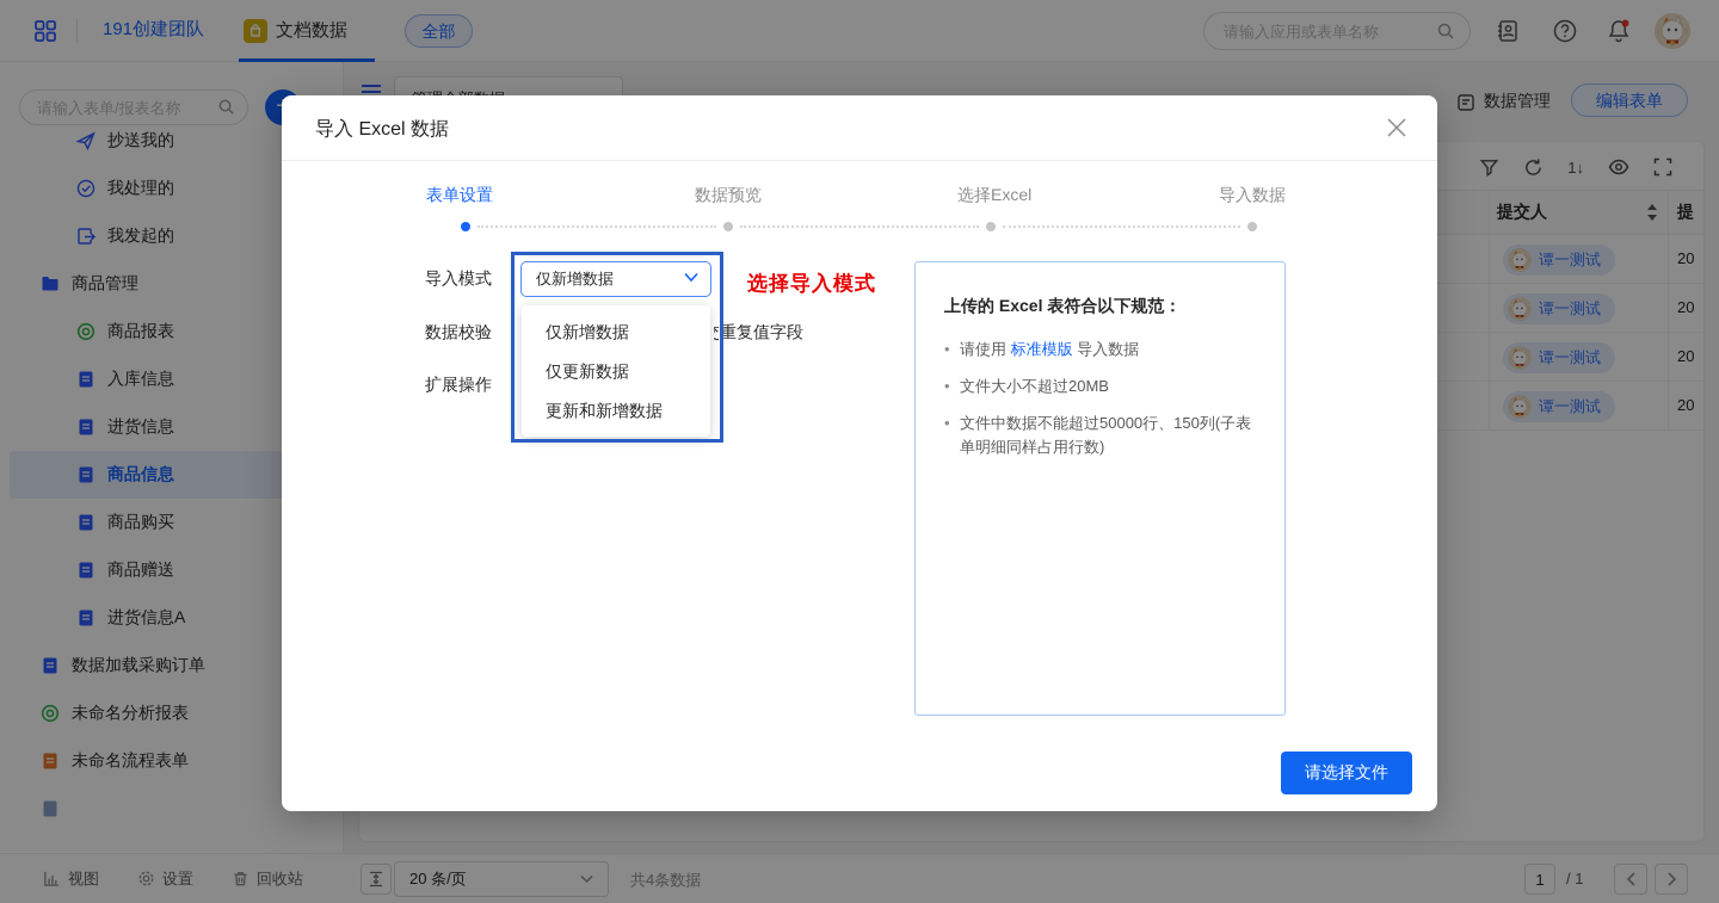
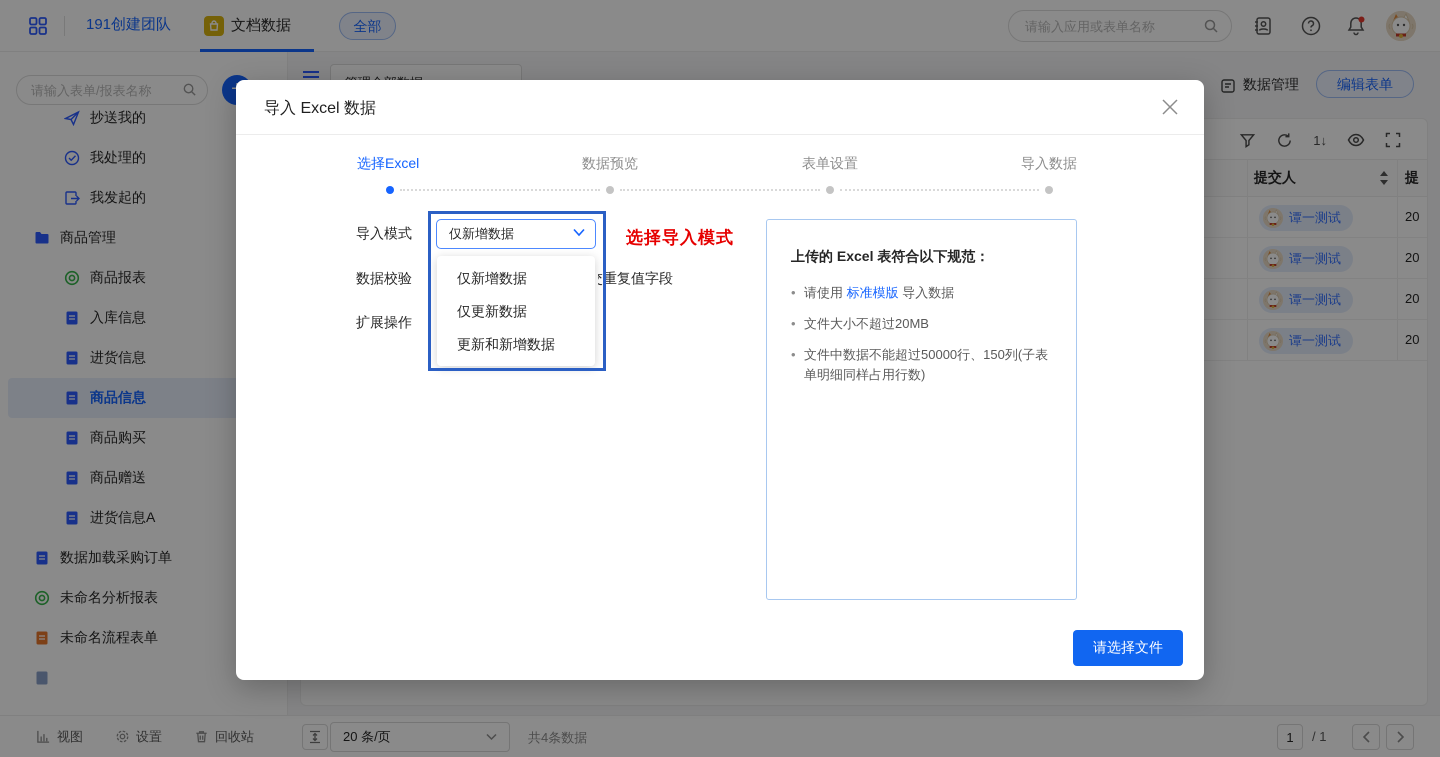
  191创建团队
  文档数据
  全部
  请输入应用或表单名称
  请输入表单/报表名称
  抄送我的
  我处理的
  我发起的
  商品管理
  商品报表
  入库信息
  进货信息
  商品信息
  商品购买
  商品赠送
  进货信息A
  数据加载采购订单
  未命名分析报表
  未命名流程表单
  视图
  设置
  回收站
  数据管理
  编辑表单
  1↓
  提交人
  提
  谭一测试
  20
  谭一测试
  20
  谭一测试
  20
  谭一测试
  20
  20 条/页
  共4条数据
  1
  / 1
  导入 Excel 数据
- 表单设置
+ 选择Excel
  数据预览
- 选择Excel
+ 表单设置
  导入数据
  导入模式
  数据校验
  扩展操作
  重复值字段
  仅新增数据
  仅新增数据
  仅更新数据
  更新和新增数据
  选择导入模式
  上传的 Excel 表符合以下规范：
  请使用 标准模版 导入数据
  文件大小不超过20MB
  文件中数据不能超过50000行、150列(子表单明细同样占用行数)
  请选择文件
